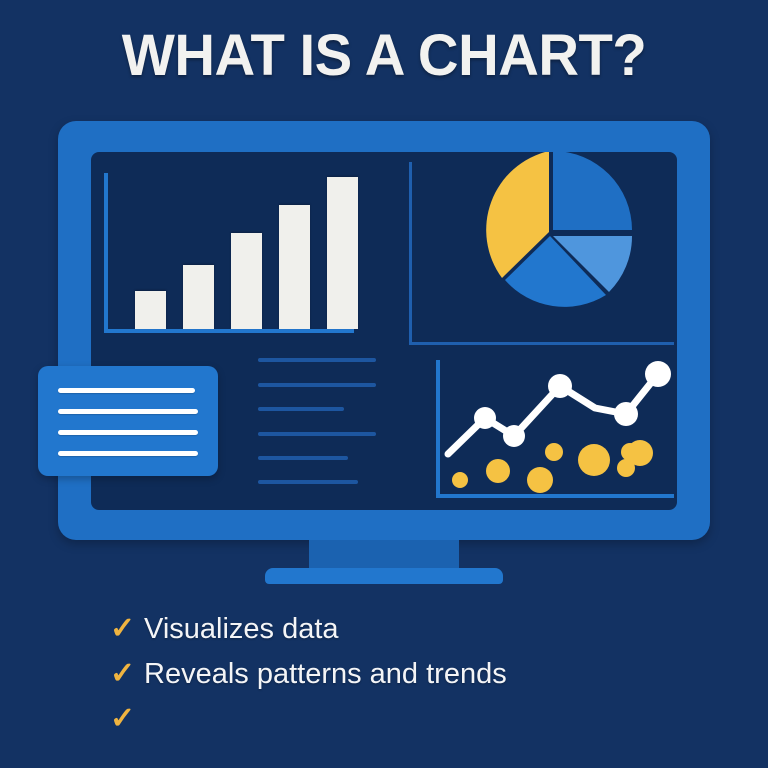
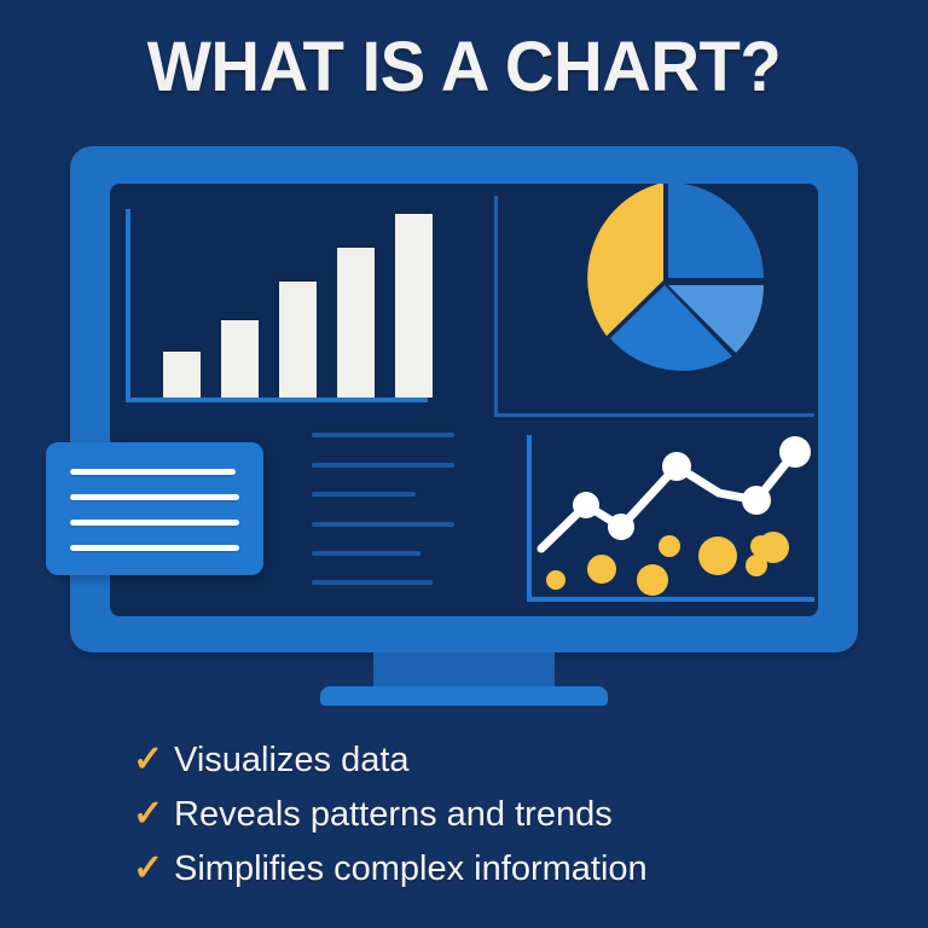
  WHAT IS A CHART?
  ✓
  Visualizes data
  ✓
  Reveals patterns and trends
  ✓
+ Simplifies complex information
